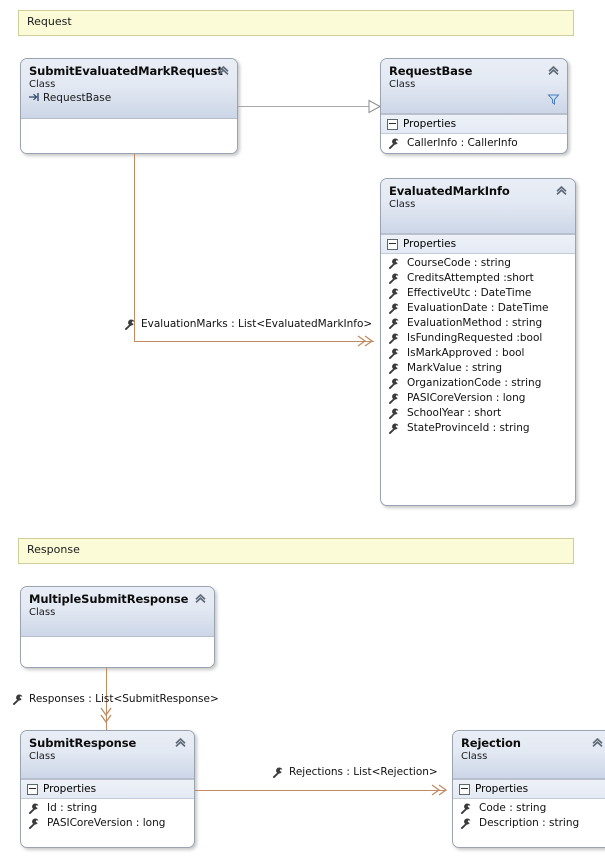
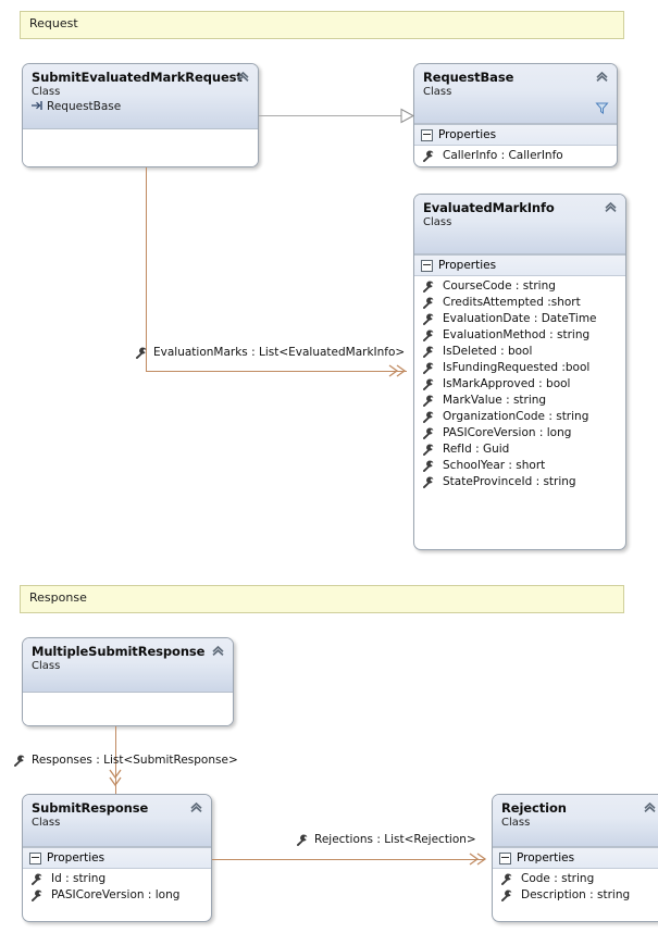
  Request
  SubmitEvaluatedMarkReques
  Class
  RequestBase
  RequestBase
  Class
  Properties
  CallerInfo : CallerInfo
  EvaluatedMarkInfo
  Class
  Properties
  CourseCode : string
  CreditsAttempted :short
- EffectiveUtc : DateTime
  EvaluationDate : DateTime
  EvaluationMethod : string
+ IsDeleted : bool
  IsFundingRequested :bool
  IsMarkApproved : bool
  MarkValue : string
  OrganizationCode : string
  PASICoreVersion : long
+ RefId : Guid
  SchoolYear : short
  StateProvinceId : string
  EvaluationMarks : List<EvaluatedMarkInfo>
  Response
  MultipleSubmitResponse
  Class
  Responses : List<SubmitResponse>
  SubmitResponse
  Class
  Properties
  Id : string
  PASICoreVersion : long
  Rejection
  Class
  Properties
  Code : string
  Description : string
  Rejections : List<Rejection>
